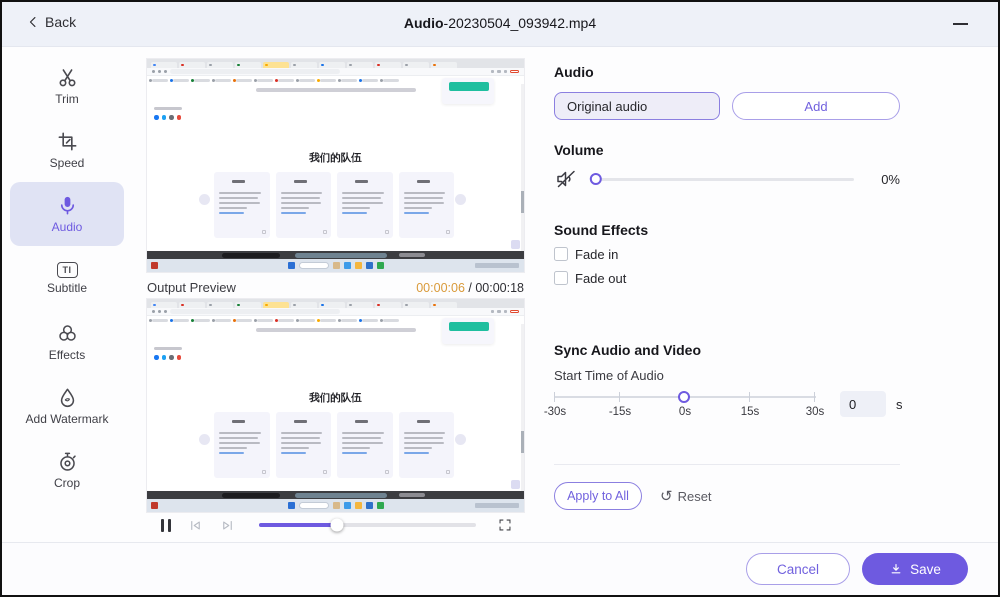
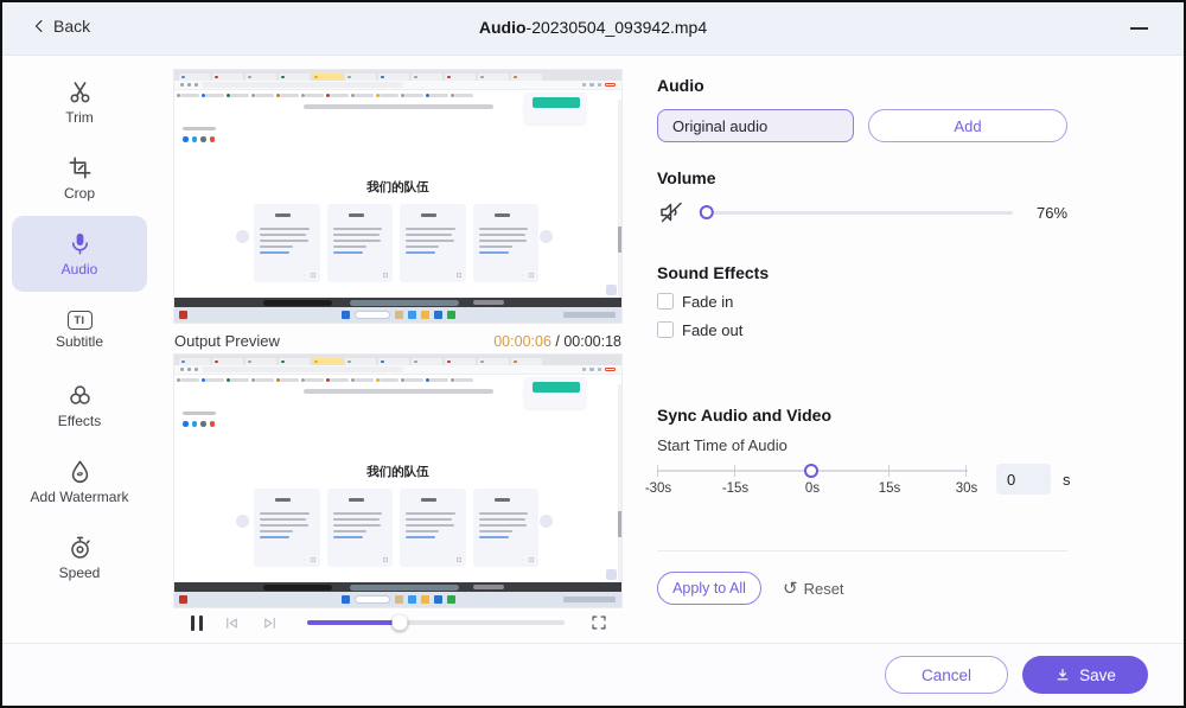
  Back
  Audio-20230504_093942.mp4
  Trim
- Speed
+ Crop
  Audio
  TI
  Subtitle
  Effects
  Add Watermark
- Crop
+ Speed
  我们的队伍
  Output Preview
  00:00:06 / 00:00:18
  我们的队伍
  Audio
  Original audio
  Add
  Volume
- 0%
+ 76%
  Sound Effects
  Fade in
  Fade out
  Sync Audio and Video
  Start Time of Audio
  -30s
  -15s
  0s
  15s
  30s
  0
  s
  Apply to All
  ↺
  Reset
  Cancel
  Save
